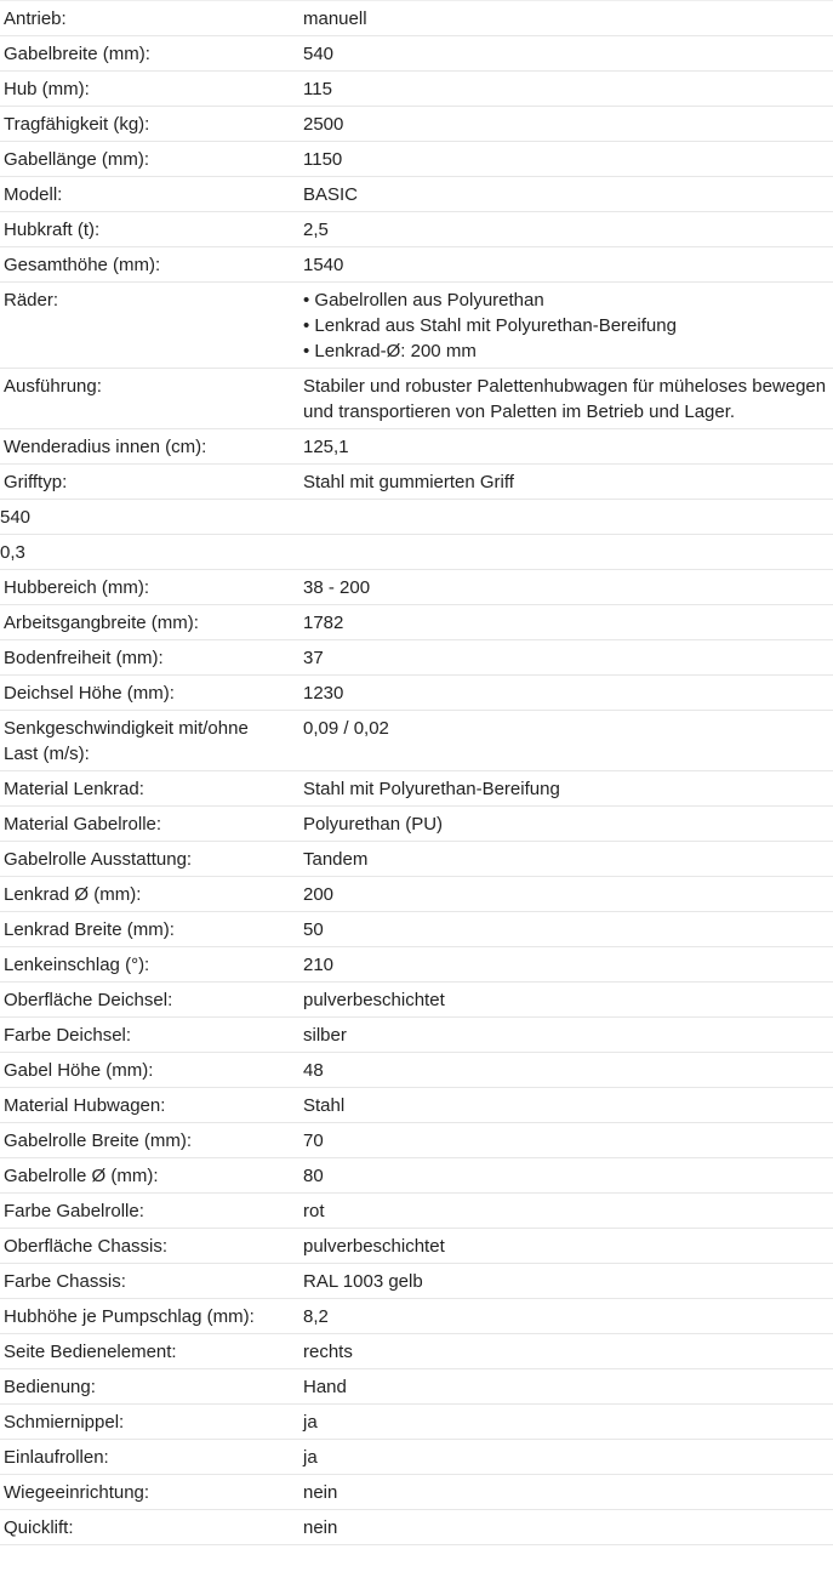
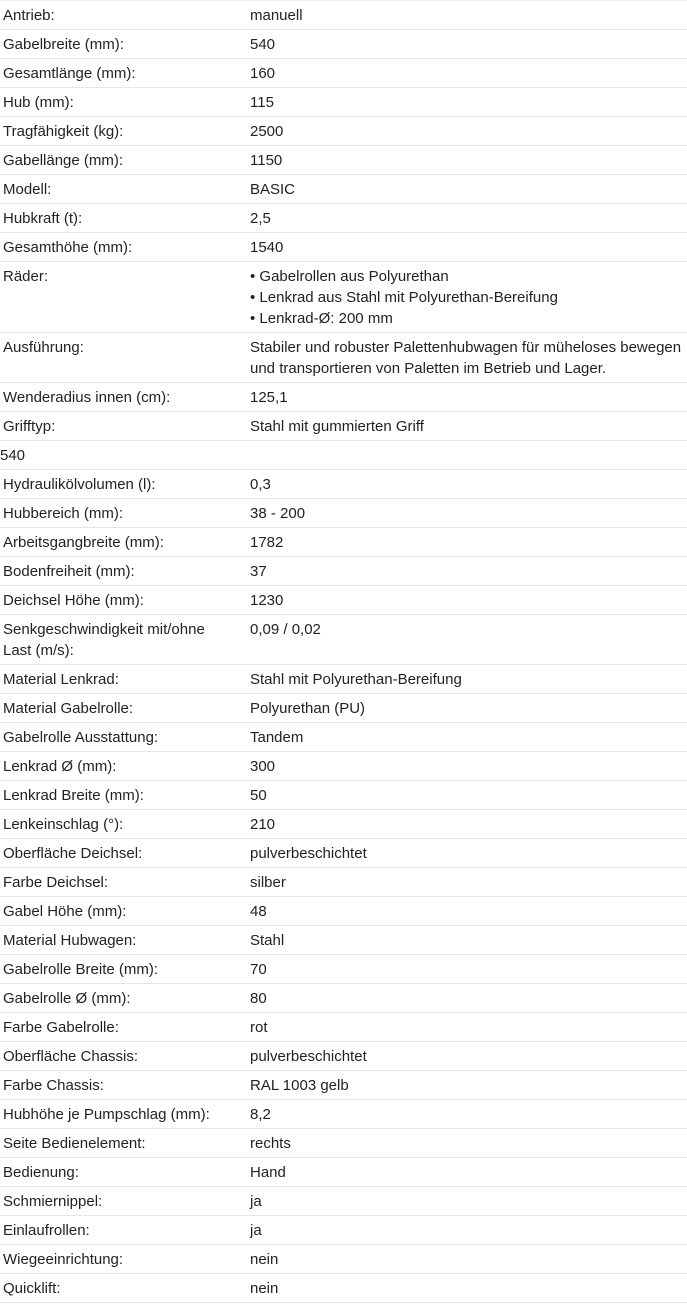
  Antrieb:
  manuell
  Gabelbreite (mm):
  540
+ Gesamtlänge (mm):
+ 160
  Hub (mm):
  115
  Tragfähigkeit (kg):
  2500
  Gabellänge (mm):
  1150
  Modell:
  BASIC
  Hubkraft (t):
  2,5
  Gesamthöhe (mm):
  1540
  Räder:
  • Gabelrollen aus Polyurethan
  • Lenkrad aus Stahl mit Polyurethan-Bereifung
  • Lenkrad-Ø: 200 mm
  Ausführung:
  Stabiler und robuster Palettenhubwagen für müheloses bewegen
  und transportieren von Paletten im Betrieb und Lager.
  Wenderadius innen (cm):
  125,1
  Grifftyp:
  Stahl mit gummierten Griff
  540
+ Hydraulikölvolumen (l):
  0,3
  Hubbereich (mm):
  38 - 200
  Arbeitsgangbreite (mm):
  1782
  Bodenfreiheit (mm):
  37
  Deichsel Höhe (mm):
  1230
  Senkgeschwindigkeit mit/ohne
  Last (m/s):
  0,09 / 0,02
  Material Lenkrad:
  Stahl mit Polyurethan-Bereifung
  Material Gabelrolle:
  Polyurethan (PU)
  Gabelrolle Ausstattung:
  Tandem
  Lenkrad Ø (mm):
- 200
+ 300
  Lenkrad Breite (mm):
  50
  Lenkeinschlag (°):
  210
  Oberfläche Deichsel:
  pulverbeschichtet
  Farbe Deichsel:
  silber
  Gabel Höhe (mm):
  48
  Material Hubwagen:
  Stahl
  Gabelrolle Breite (mm):
  70
  Gabelrolle Ø (mm):
  80
  Farbe Gabelrolle:
  rot
  Oberfläche Chassis:
  pulverbeschichtet
  Farbe Chassis:
  RAL 1003 gelb
  Hubhöhe je Pumpschlag (mm):
  8,2
  Seite Bedienelement:
  rechts
  Bedienung:
  Hand
  Schmiernippel:
  ja
  Einlaufrollen:
  ja
  Wiegeeinrichtung:
  nein
  Quicklift:
  nein
